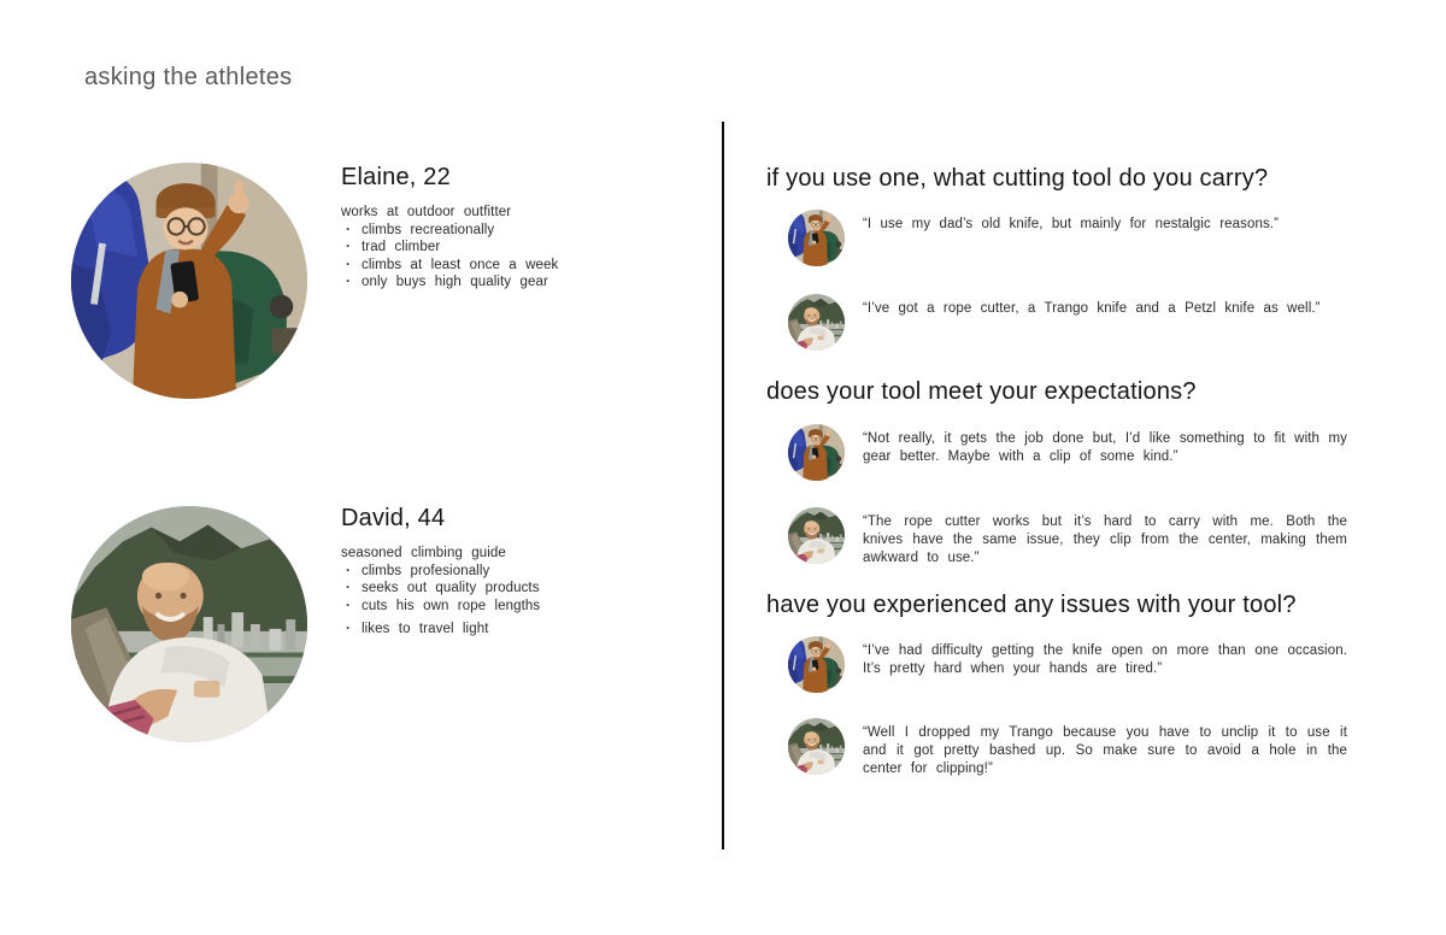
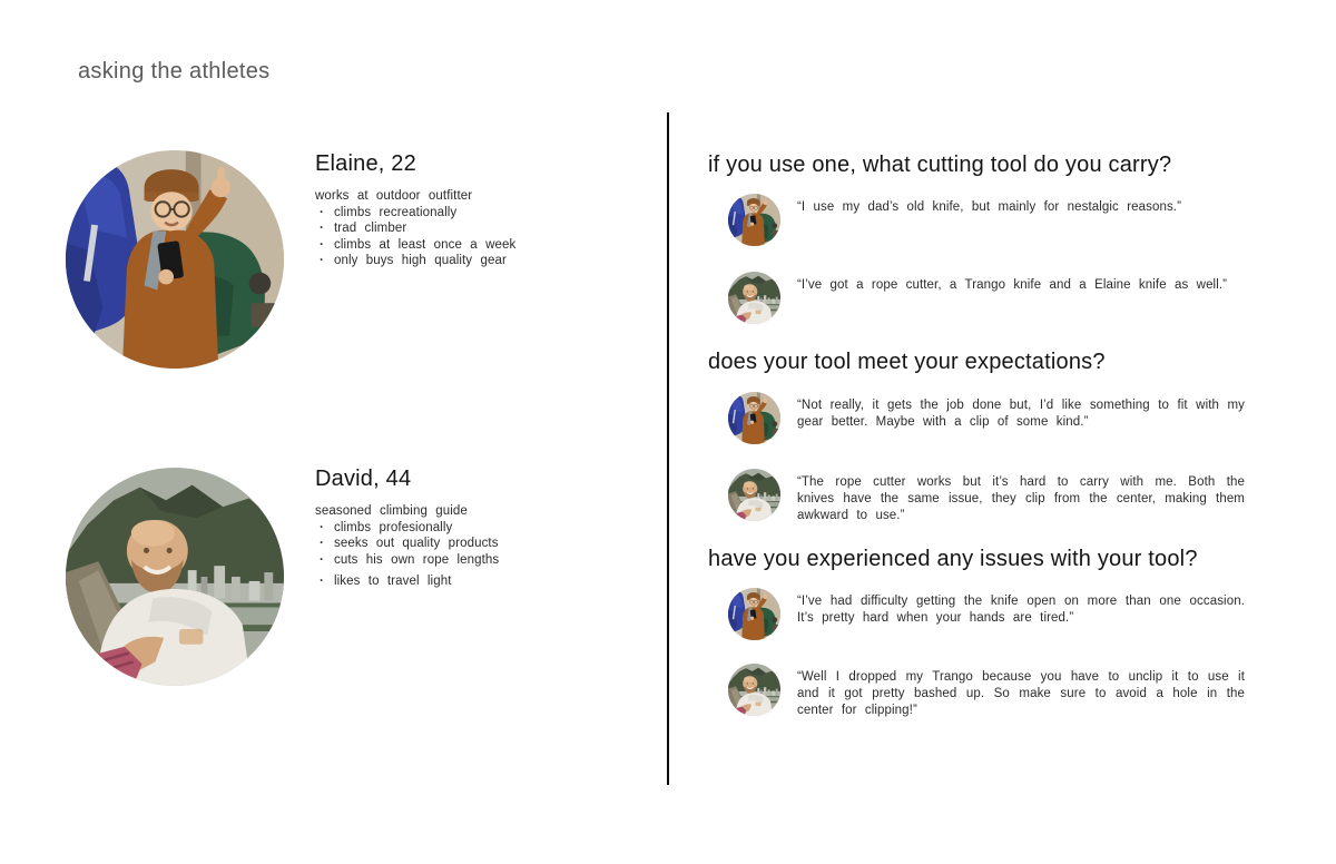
  asking the athletes
  Elaine, 22
  works at outdoor outfitter
  climbs recreationally
  trad climber
  climbs at least once a week
  only buys high quality gear
  David, 44
  seasoned climbing guide
  climbs profesionally
  seeks out quality products
  cuts his own rope lengths
  likes to travel light
  if you use one, what cutting tool do you carry?
  “I use my dad’s old knife, but mainly for nestalgic reasons.”
- “I’ve got a rope cutter, a Trango knife and a Petzl knife as well.”
+ “I’ve got a rope cutter, a Trango knife and a Elaine knife as well.”
  does your tool meet your expectations?
  “Not really, it gets the job done but, I’d like something to fit with my gear better. Maybe with a clip of some kind.”
  “The rope cutter works but it’s hard to carry with me. Both the knives have the same issue, they clip from the center, making them awkward to use.”
  have you experienced any issues with your tool?
  “I’ve had difficulty getting the knife open on more than one occasion. It’s pretty hard when your hands are tired.”
  “Well I dropped my Trango because you have to unclip it to use it and it got pretty bashed up. So make sure to avoid a hole in the center for clipping!”
